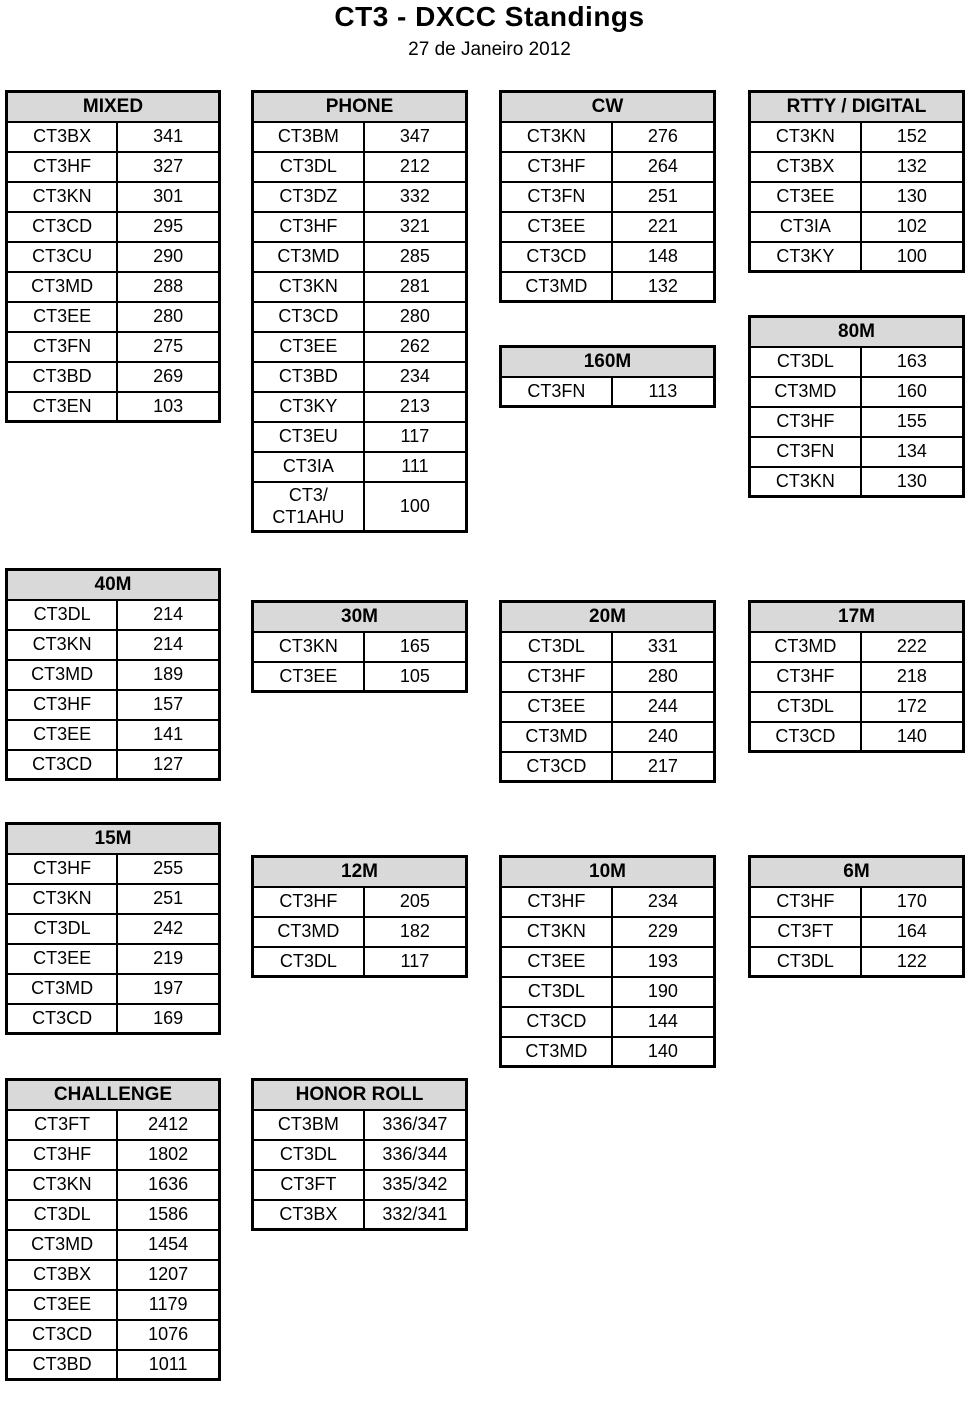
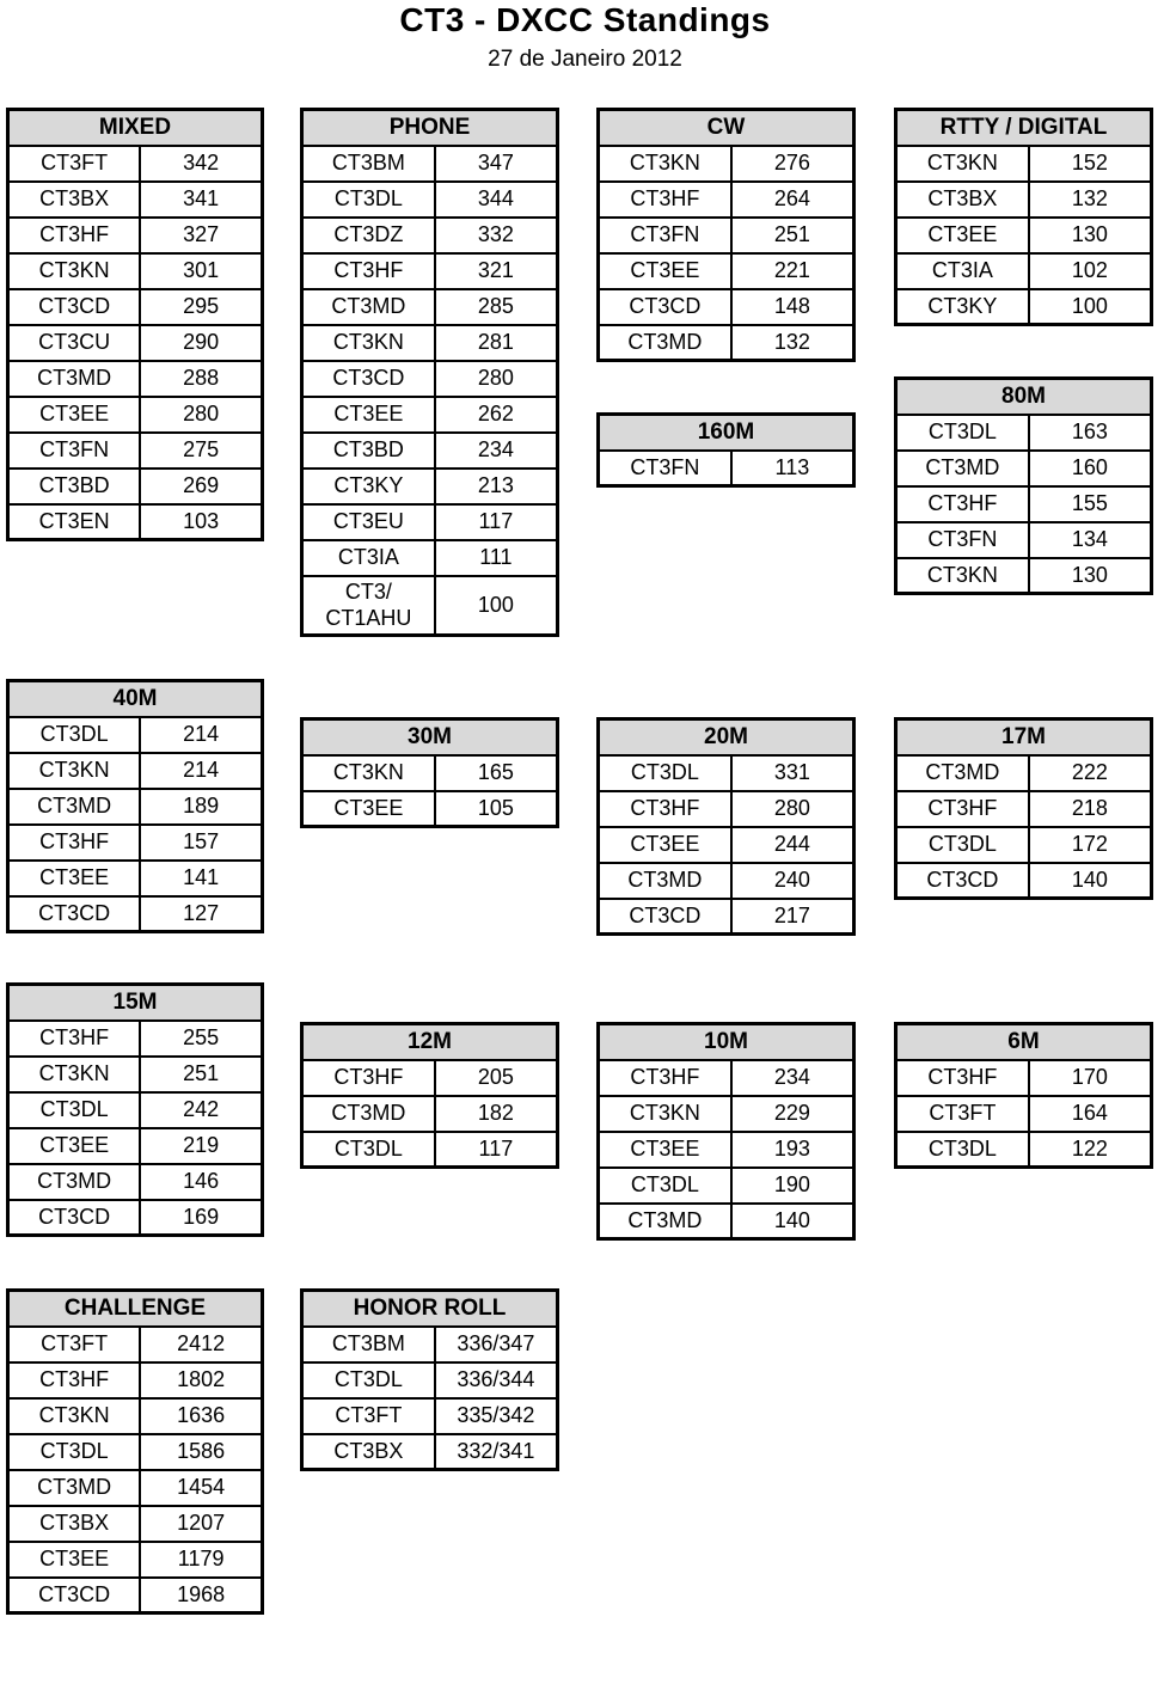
  CT3 - DXCC Standings
  27 de Janeiro 2012
  MIXED
+ CT3FT	342
  CT3BX	341
  CT3HF	327
  CT3KN	301
  CT3CD	295
  CT3CU	290
  CT3MD	288
  CT3EE	280
  CT3FN	275
  CT3BD	269
  CT3EN	103
  PHONE
  CT3BM	347
- CT3DL	212
+ CT3DL	344
  CT3DZ	332
  CT3HF	321
  CT3MD	285
  CT3KN	281
  CT3CD	280
  CT3EE	262
  CT3BD	234
  CT3KY	213
  CT3EU	117
  CT3IA	111
  CT3/ CT1AHU	100
  CW
  CT3KN	276
  CT3HF	264
  CT3FN	251
  CT3EE	221
  CT3CD	148
  CT3MD	132
  RTTY / DIGITAL
  CT3KN	152
  CT3BX	132
  CT3EE	130
  CT3IA	102
  CT3KY	100
  160M
  CT3FN	113
  80M
  CT3DL	163
  CT3MD	160
  CT3HF	155
  CT3FN	134
  CT3KN	130
  40M
  CT3DL	214
  CT3KN	214
  CT3MD	189
  CT3HF	157
  CT3EE	141
  CT3CD	127
  30M
  CT3KN	165
  CT3EE	105
  20M
  CT3DL	331
  CT3HF	280
  CT3EE	244
  CT3MD	240
  CT3CD	217
  17M
  CT3MD	222
  CT3HF	218
  CT3DL	172
  CT3CD	140
  15M
  CT3HF	255
  CT3KN	251
  CT3DL	242
  CT3EE	219
- CT3MD	197
+ CT3MD	146
  CT3CD	169
  12M
  CT3HF	205
  CT3MD	182
  CT3DL	117
  10M
  CT3HF	234
  CT3KN	229
  CT3EE	193
  CT3DL	190
- CT3CD	144
  CT3MD	140
  6M
  CT3HF	170
  CT3FT	164
  CT3DL	122
  CHALLENGE
  CT3FT	2412
  CT3HF	1802
  CT3KN	1636
  CT3DL	1586
  CT3MD	1454
  CT3BX	1207
  CT3EE	1179
- CT3CD	1076
+ CT3CD	1968
- CT3BD	1011
  HONOR ROLL
  CT3BM	336/347
  CT3DL	336/344
  CT3FT	335/342
  CT3BX	332/341
